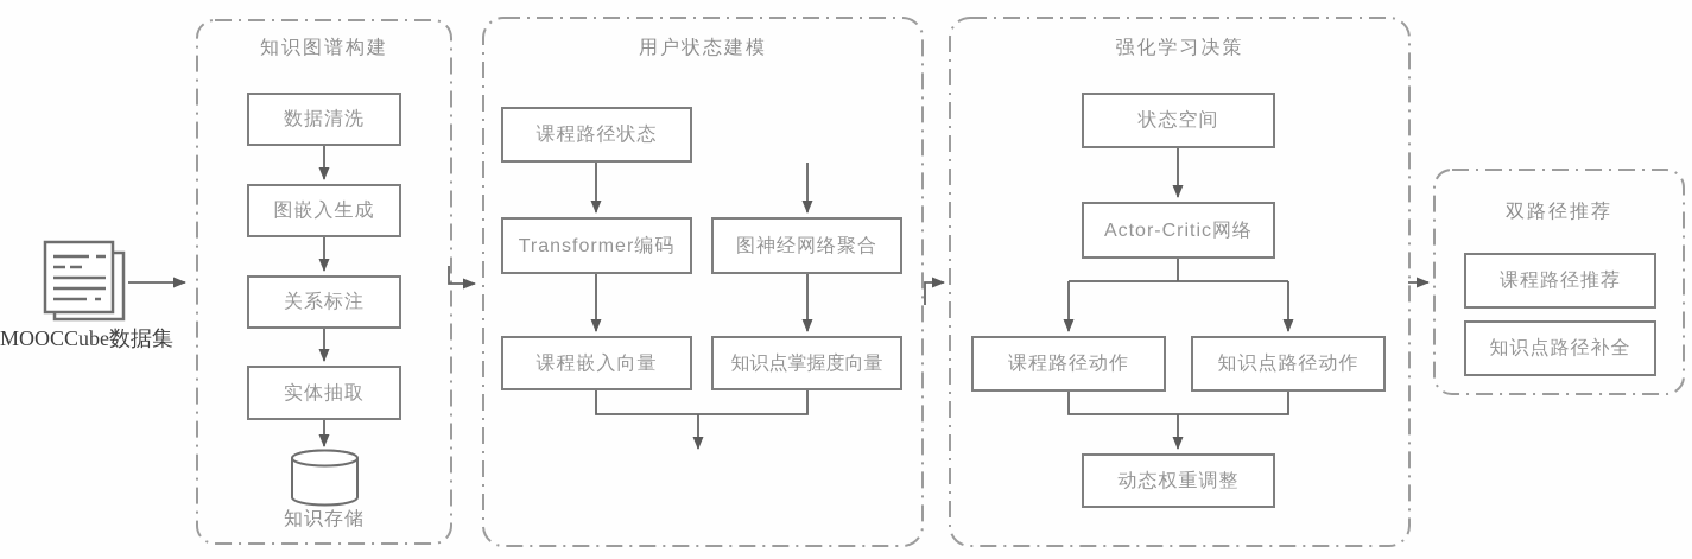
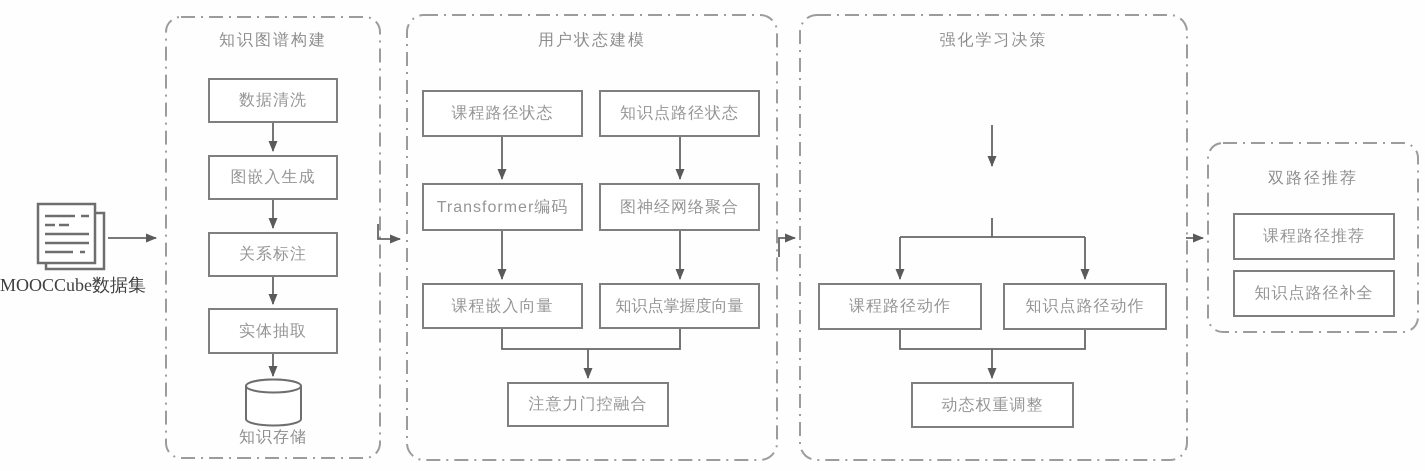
  MOOCCube数据集
  知识图谱构建
  数据清洗
  图嵌入生成
  关系标注
  实体抽取
  知识存储
  用户状态建模
  课程路径状态
+ 知识点路径状态
  Transformer编码
  图神经网络聚合
  课程嵌入向量
  知识点掌握度向量
+ 注意力门控融合
  强化学习决策
- 状态空间
- Actor-Critic网络
  课程路径动作
  知识点路径动作
  动态权重调整
  双路径推荐
  课程路径推荐
  知识点路径补全
